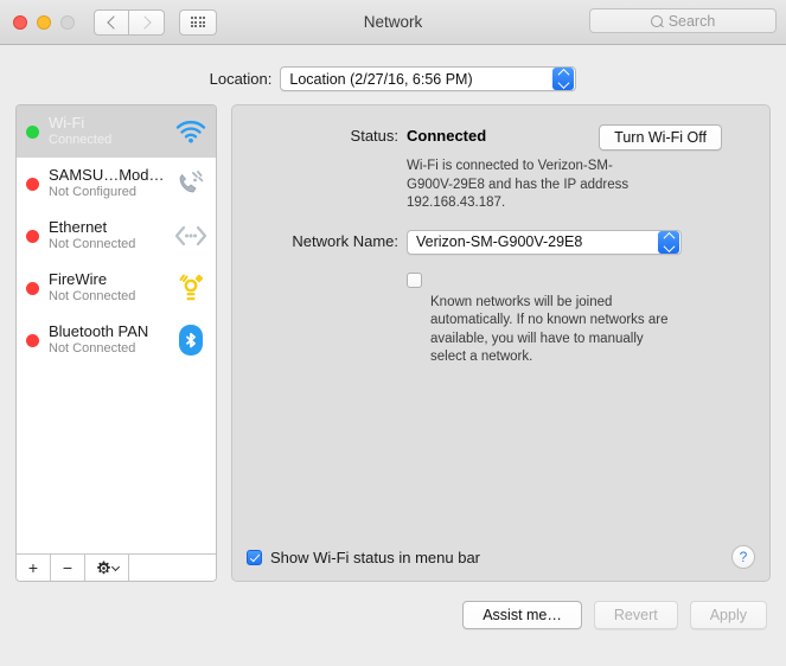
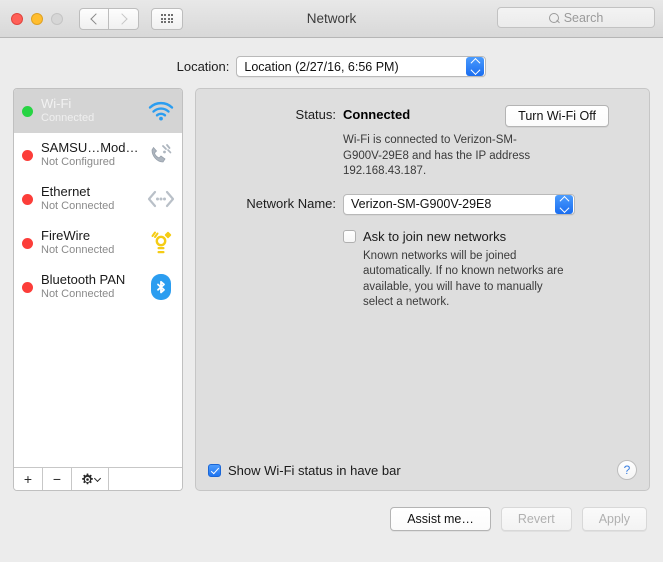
  Network
  Search
  Location:
  Location (2/27/16, 6:56 PM)
  Wi-Fi
  Connected
  SAMSU…Modem
  Not Configured
  Ethernet
  Not Connected
  FireWire
  Not Connected
  Bluetooth PAN
  Not Connected
  +
  −
  Status:
  Connected
  Turn Wi-Fi Off
  Wi-Fi is connected to Verizon-SM-G900V-29E8 and has the IP address 192.168.43.187.
  Network Name:
  Verizon-SM-G900V-29E8
+ Ask to join new networks
  Known networks will be joined automatically. If no known networks are available, you will have to manually select a network.
- Show Wi-Fi status in menu bar
+ Show Wi-Fi status in have bar
  ?
  Assist me…
  Revert
  Apply
